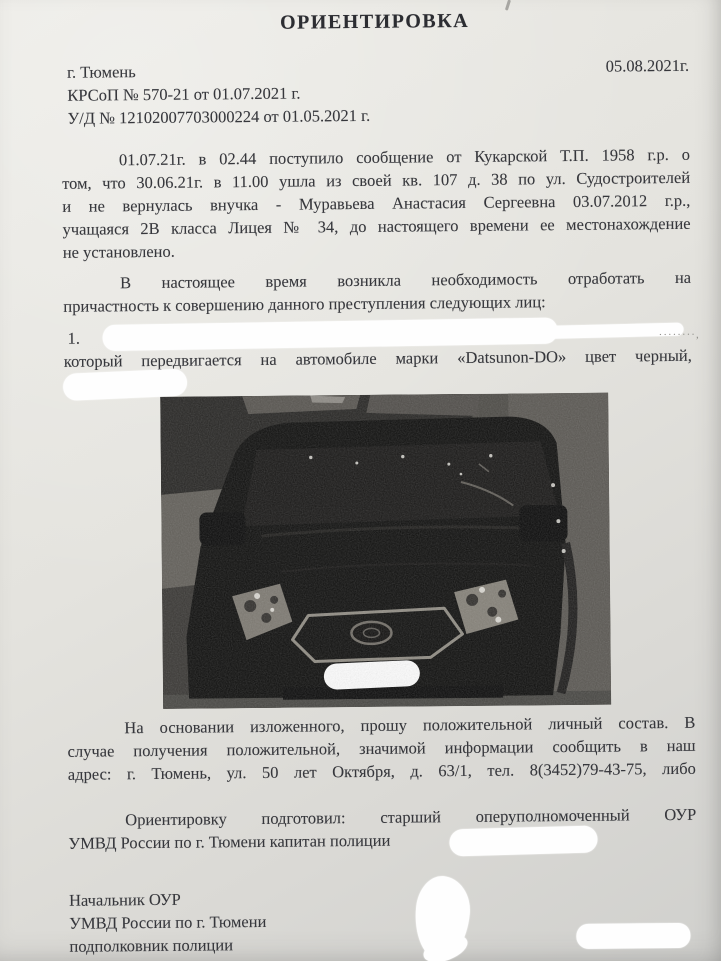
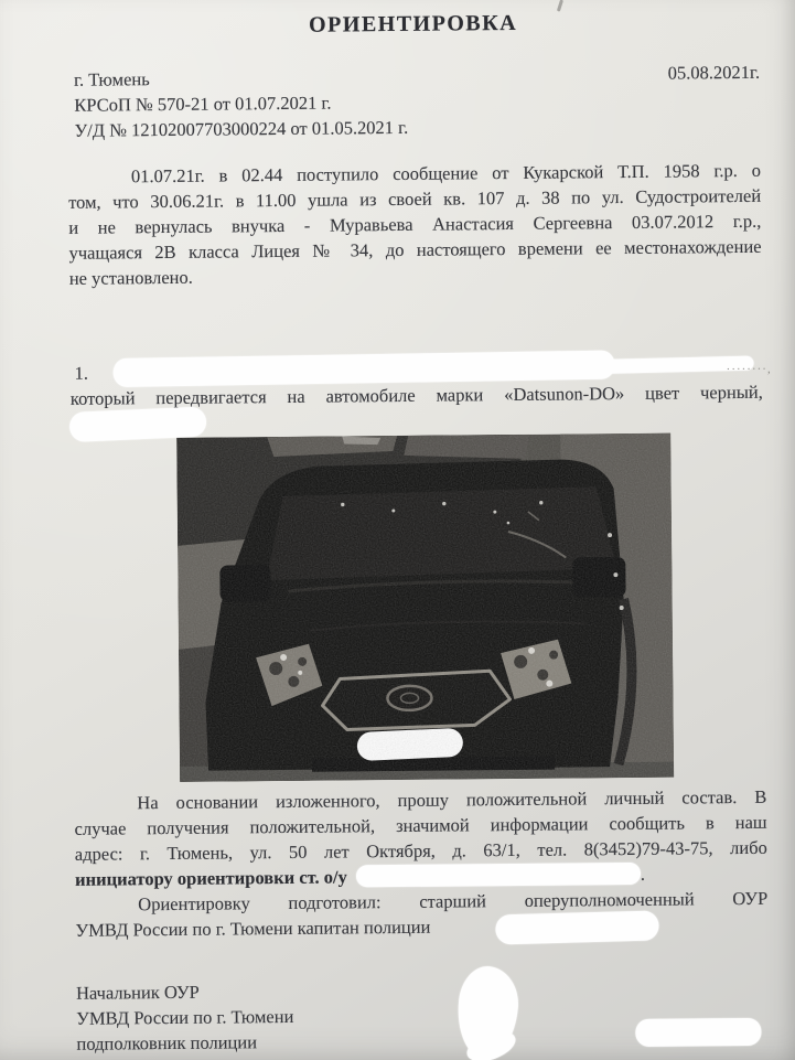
  ОРИЕНТИРОВКА
  05.08.2021г.
  г. Тюмень
  КРСоП № 570-21 от 01.07.2021 г.
  У/Д № 12102007703000224 от 01.05.2021 г.
  01.07.21г. в 02.44 поступило сообщение от Кукарской Т.П. 1958 г.р. о
  том, что 30.06.21г. в 11.00 ушла из своей кв. 107 д. 38 по ул. Судостроителей
  и не вернулась внучка - Муравьева Анастасия Сергеевна 03.07.2012 г.р.,
  учащаяся 2В класса Лицея № 34, до настоящего времени ее местонахождение
  не установлено.
- В настоящее время возникла необходимость отработать на
- причастность к совершению данного преступления следующих лиц:
  1.
  ········,
  который передвигается на автомобиле марки «Datsunon-DO» цвет черный,
  На основании изложенного, прошу положительной личный состав. В
  случае получения положительной, значимой информации сообщить в наш
  адрес: г. Тюмень, ул. 50 лет Октября, д. 63/1, тел. 8(3452)79-43-75, либо
+ инициатору ориентировки ст. о/у .
  Ориентировку подготовил: старший оперуполномоченный ОУР
  УМВД России по г. Тюмени капитан полиции
  Начальник ОУР
  УМВД России по г. Тюмени
  подполковник полиции
